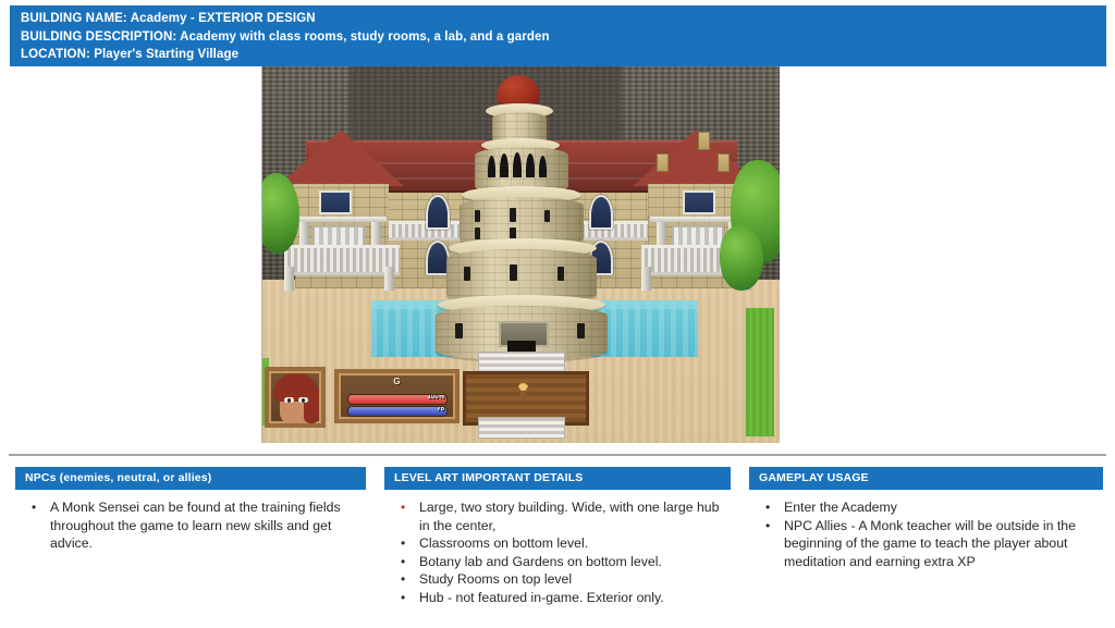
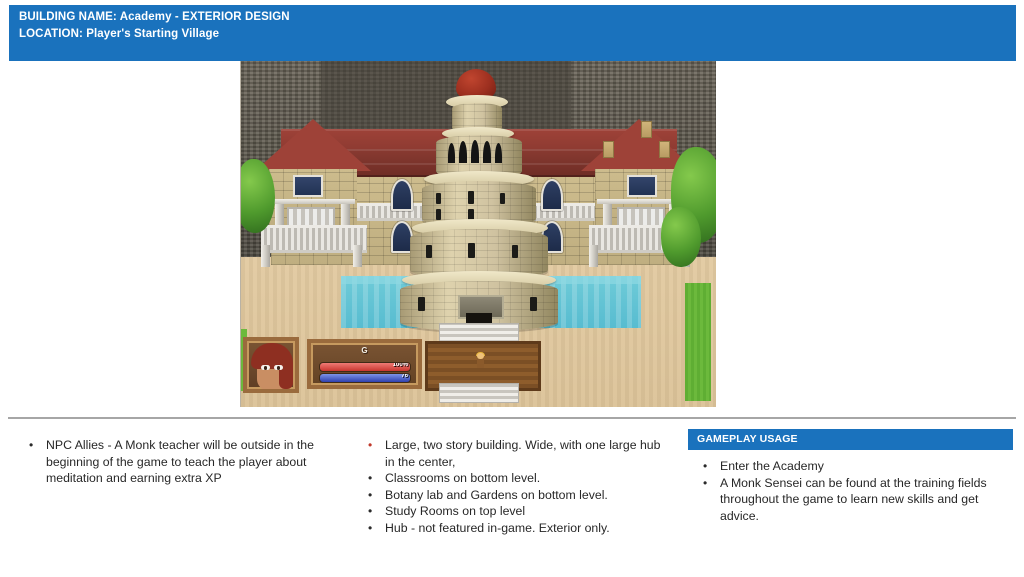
  BUILDING NAME: Academy - EXTERIOR DESIGN
- BUILDING DESCRIPTION: Academy with class rooms, study rooms, a lab, and a garden
  LOCATION: Player's Starting Village
  G
- NPCs (enemies, neutral, or allies)
  •
- A Monk Sensei can be found at the training fields throughout the game to learn new skills and get advice.
+ NPC Allies - A Monk teacher will be outside in the beginning of the game to teach the player about meditation and earning extra XP
- LEVEL ART IMPORTANT DETAILS
  •
  Large, two story building. Wide, with one large hub in the center,
  •
  Classrooms on bottom level.
  •
  Botany lab and Gardens on bottom level.
  •
  Study Rooms on top level
  •
  Hub - not featured in-game. Exterior only.
  GAMEPLAY USAGE
  •
  Enter the Academy
  •
- NPC Allies - A Monk teacher will be outside in the beginning of the game to teach the player about meditation and earning extra XP
+ A Monk Sensei can be found at the training fields throughout the game to learn new skills and get advice.
